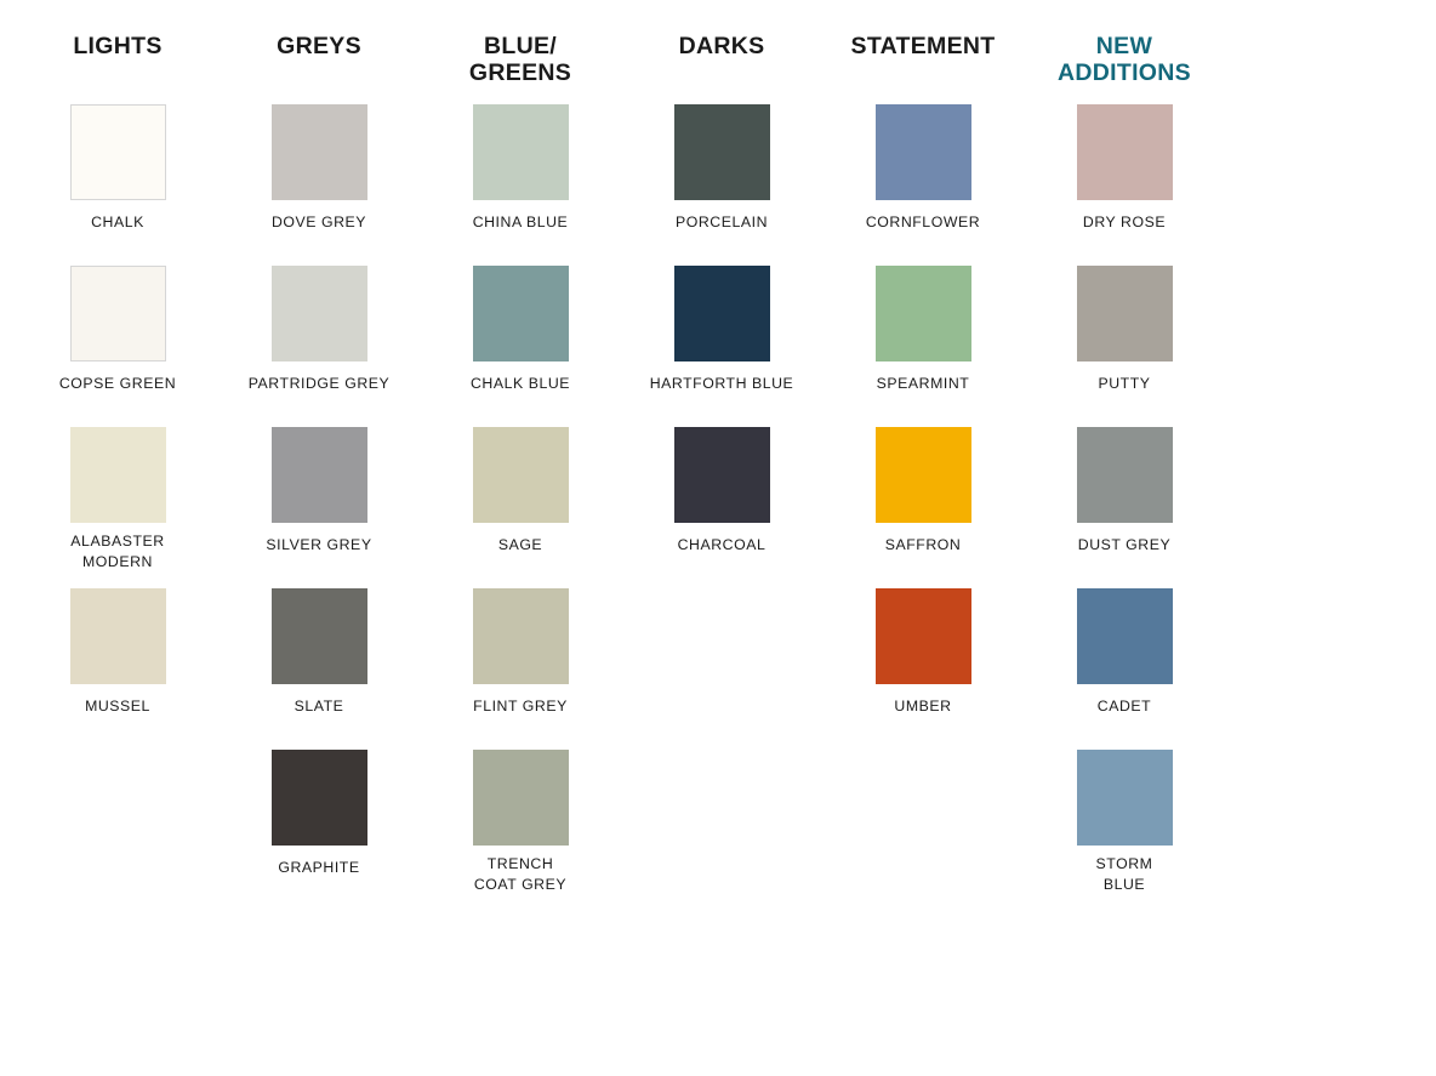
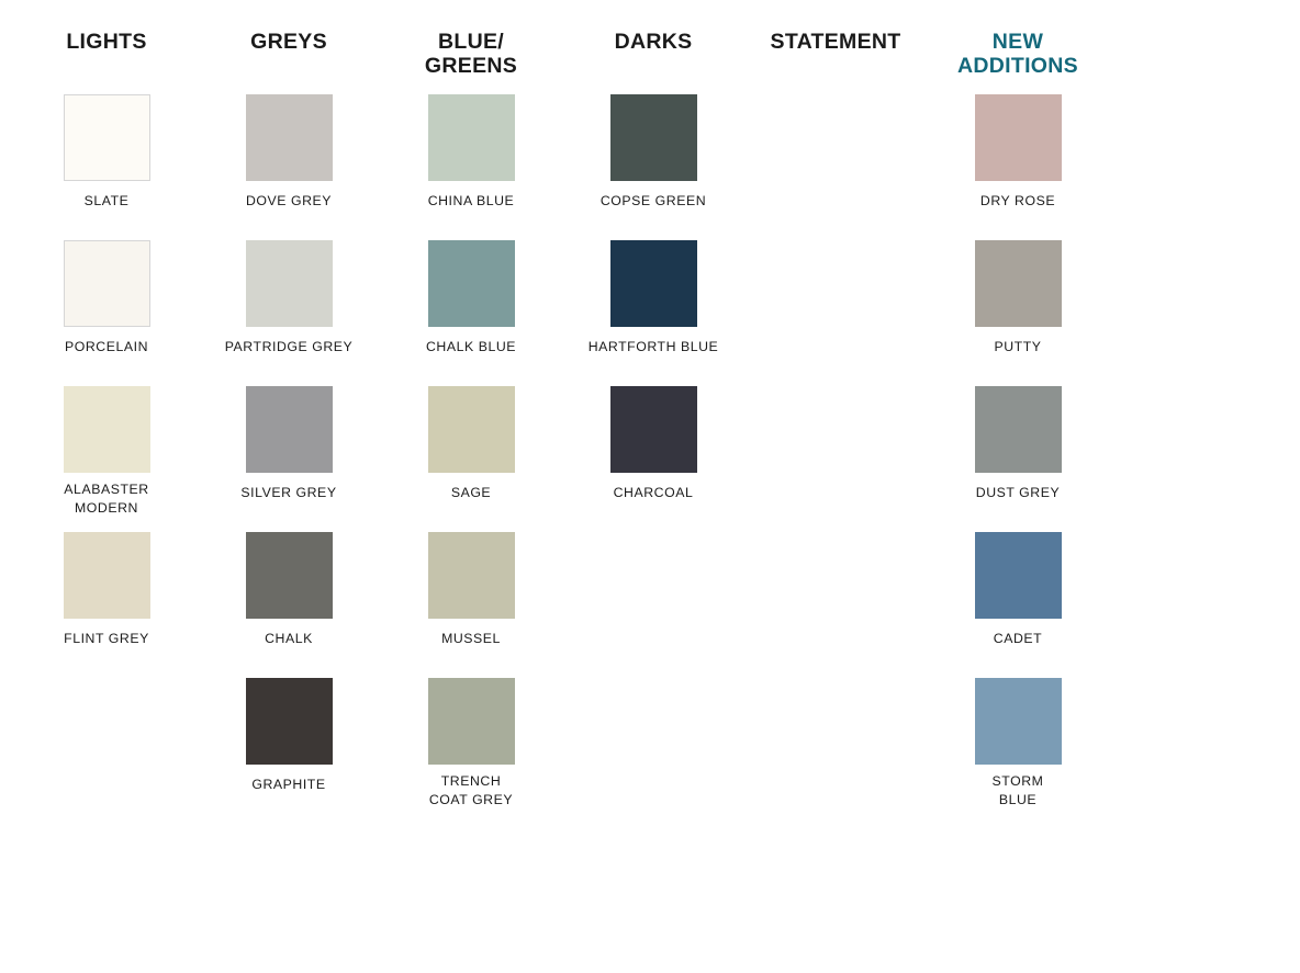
  LIGHTS
- CHALK
+ SLATE
- COPSE GREEN
+ PORCELAIN
  ALABASTER
  MODERN
- MUSSEL
+ FLINT GREY
  GREYS
  DOVE GREY
  PARTRIDGE GREY
  SILVER GREY
- SLATE
+ CHALK
  GRAPHITE
  BLUE/
  GREENS
  CHINA BLUE
  CHALK BLUE
  SAGE
- FLINT GREY
+ MUSSEL
  TRENCH
  COAT GREY
  DARKS
- PORCELAIN
+ COPSE GREEN
  HARTFORTH BLUE
  CHARCOAL
  STATEMENT
- CORNFLOWER
- SPEARMINT
- SAFFRON
- UMBER
  NEW
  ADDITIONS
  DRY ROSE
  PUTTY
  DUST GREY
  CADET
  STORM
  BLUE
